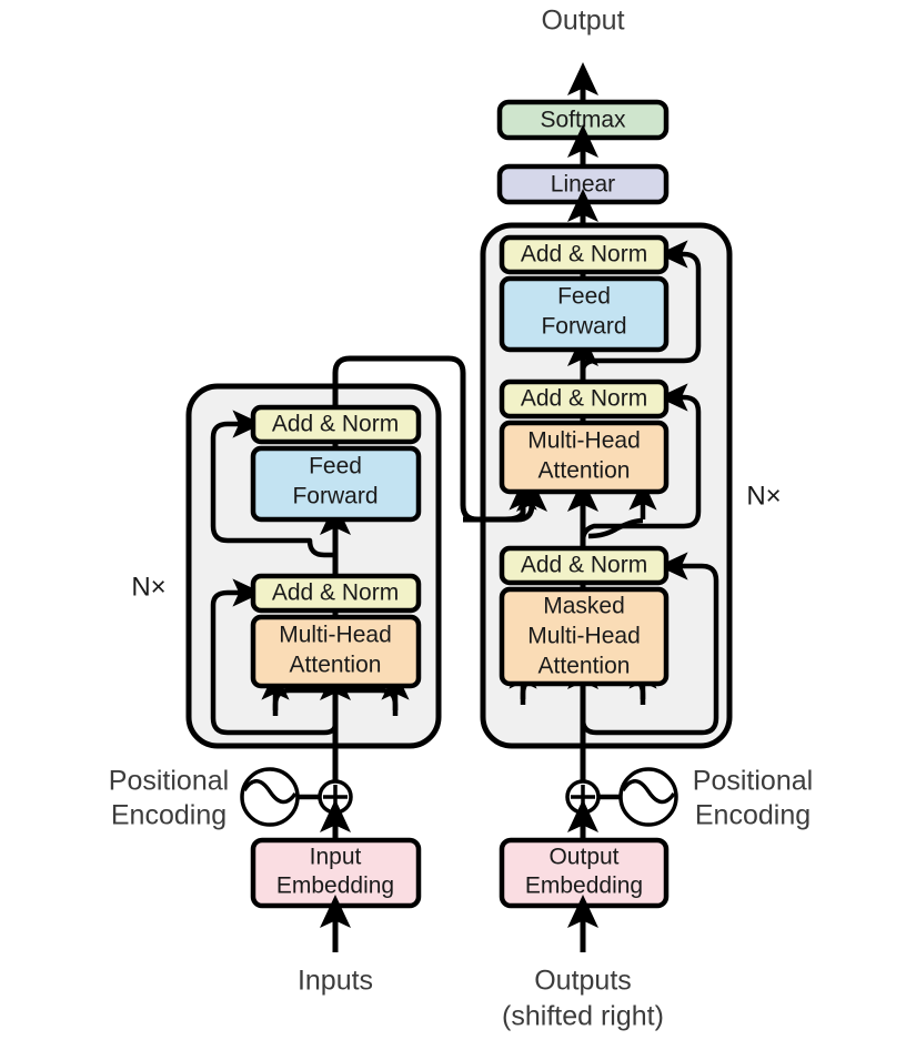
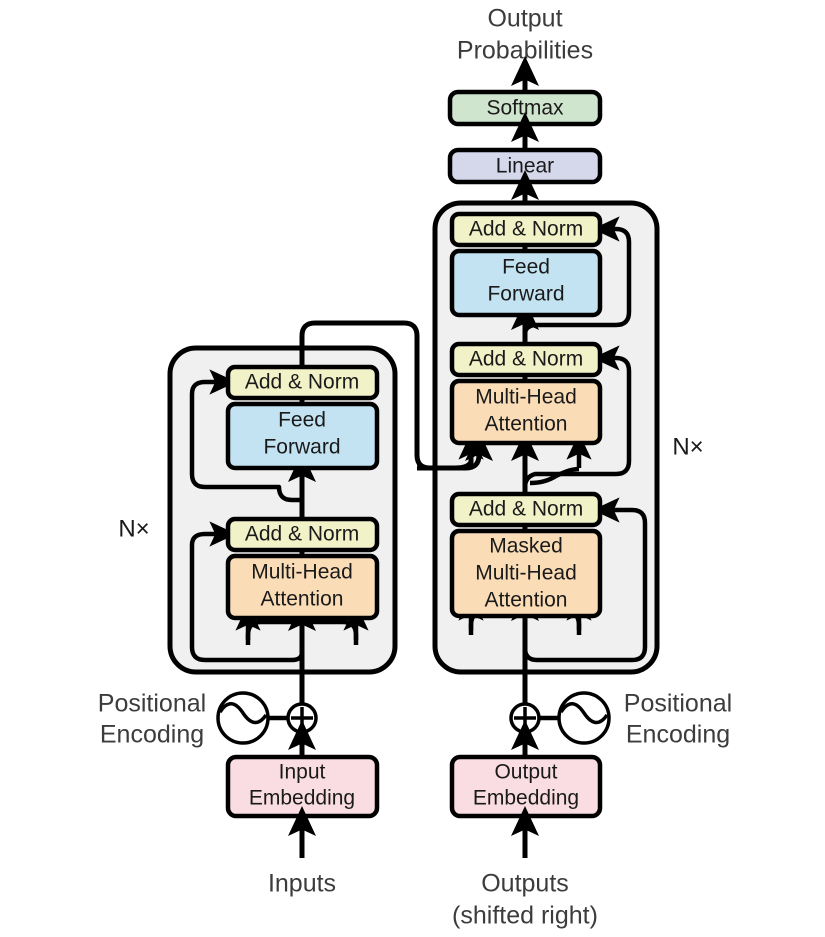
  Output
+ Probabilities
  Softmax
  Linear
  Add & Norm
  Feed
  Forward
  Add & Norm
  Multi-Head
  Attention
  N×
  Add & Norm
  Feed
  Forward
  Add & Norm
  Multi-Head
  Attention
  Add & Norm
  Masked
  Multi-Head
  Attention
  N×
  Positional
  Encoding
  Input
  Embedding
  Inputs
  Positional
  Encoding
  Output
  Embedding
  Outputs
  (shifted right)
